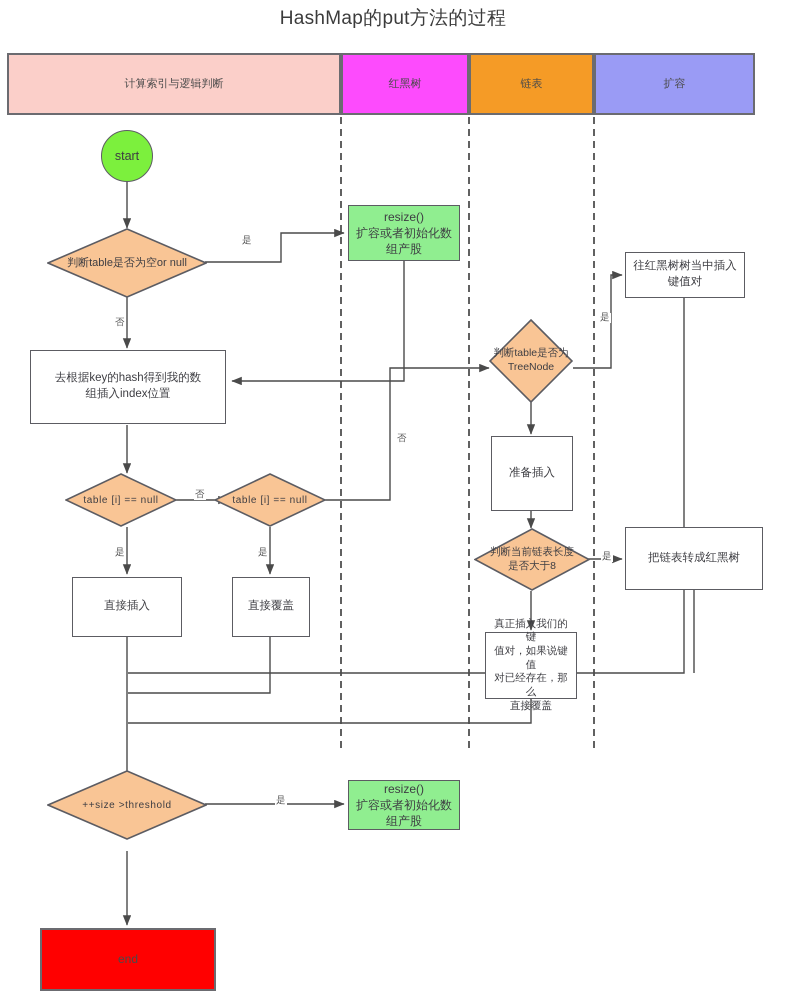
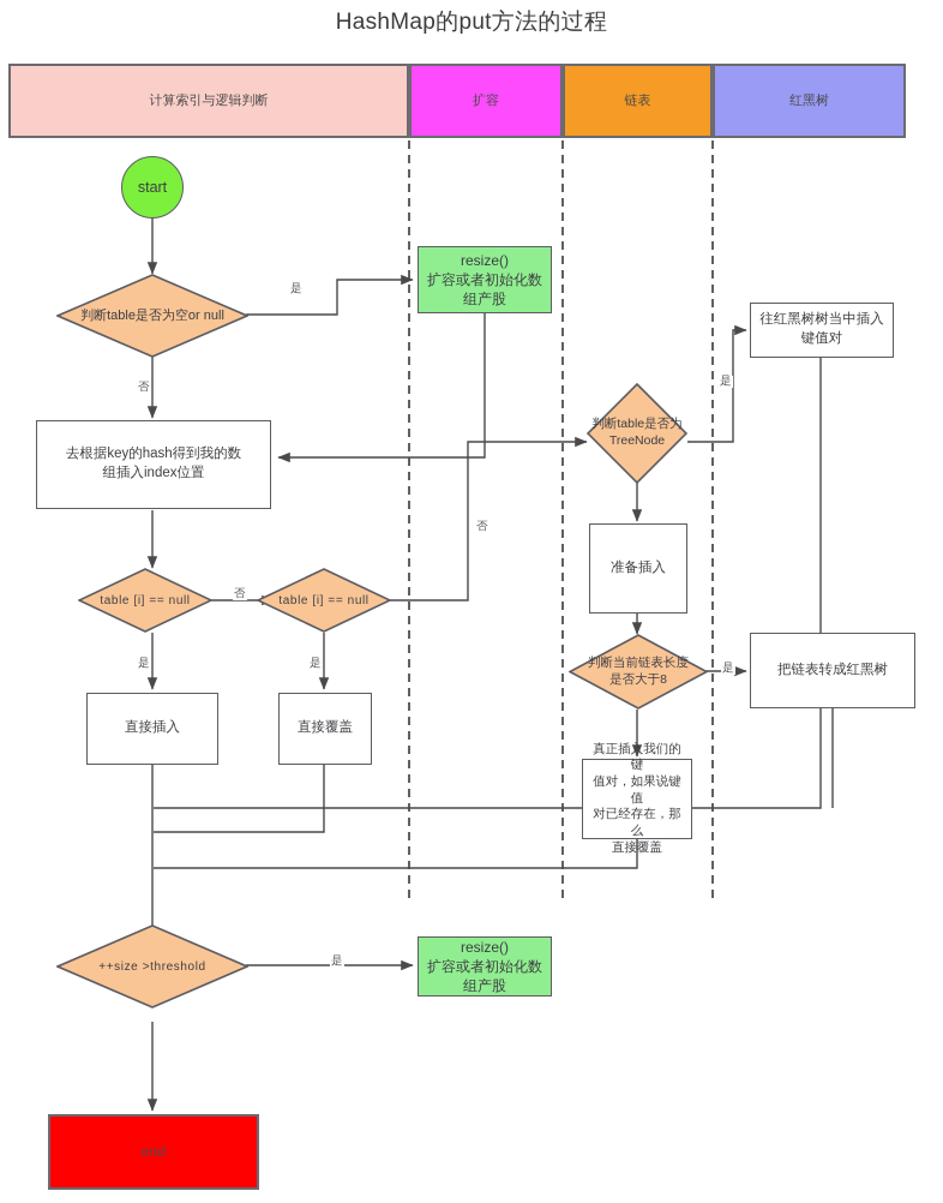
  HashMap的put方法的过程
  计算索引与逻辑判断
- 红黑树
+ 扩容
  链表
- 扩容
+ 红黑树
  start
  判断table是否为空or null
  resize()
  扩容或者初始化数
  组产股
  去根据key的hash得到我的数
  组插入index位置
  table [i] == null
  table [i] == null
  直接插入
  直接覆盖
  判断table是否为
  TreeNode
  往红黑树树当中插入键值对
  准备插入
  判断当前链表长度
  是否大于8
  把链表转成红黑树
  真正插入我们的键
  值对，如果说键值
  对已经存在，那么
  直接覆盖
  ++size >threshold
  resize()
  扩容或者初始化数
  组产股
  end
  是
  否
  否
  否
  是
  是
  是
  是
  是
